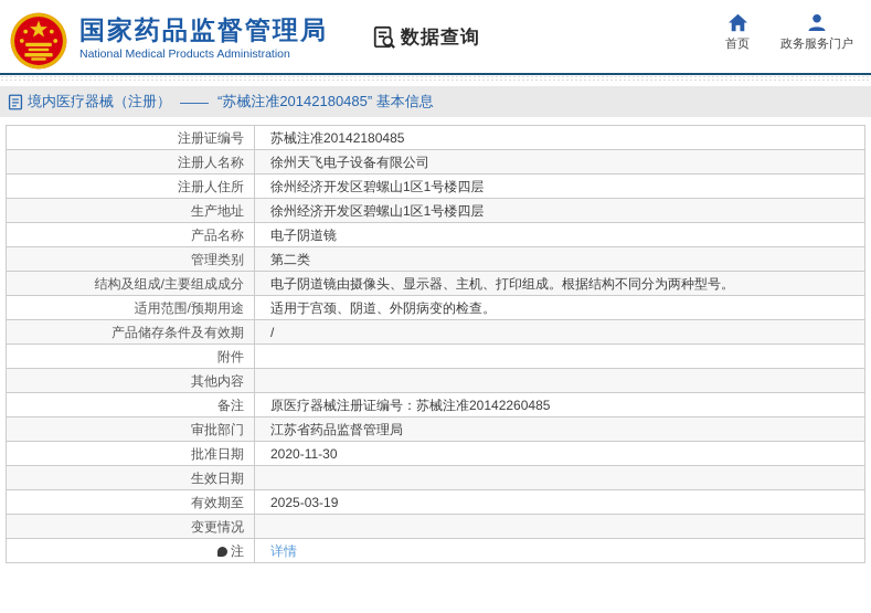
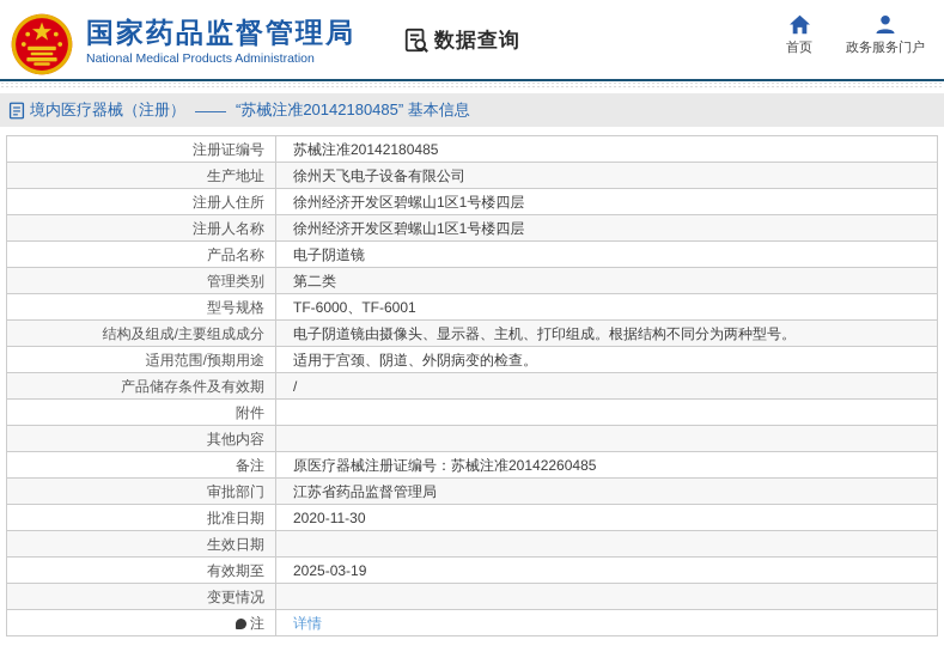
  国家药品监督管理局
  National Medical Products Administration
  数据查询
  首页
  政务服务门户
  境内医疗器械（注册）
  ——
  “苏械注准20142180485” 基本信息
  注册证编号	苏械注准20142180485
- 注册人名称	徐州天飞电子设备有限公司
+ 生产地址	徐州天飞电子设备有限公司
  注册人住所	徐州经济开发区碧螺山1区1号楼四层
- 生产地址	徐州经济开发区碧螺山1区1号楼四层
+ 注册人名称	徐州经济开发区碧螺山1区1号楼四层
  产品名称	电子阴道镜
  管理类别	第二类
+ 型号规格	TF-6000、TF-6001
  结构及组成/主要组成成分	电子阴道镜由摄像头、显示器、主机、打印组成。根据结构不同分为两种型号。
  适用范围/预期用途	适用于宫颈、阴道、外阴病变的检查。
  产品储存条件及有效期	/
  附件
  其他内容
  备注	原医疗器械注册证编号：苏械注准20142260485
  审批部门	江苏省药品监督管理局
  批准日期	2020-11-30
  生效日期
  有效期至	2025-03-19
  变更情况
  注	详情
